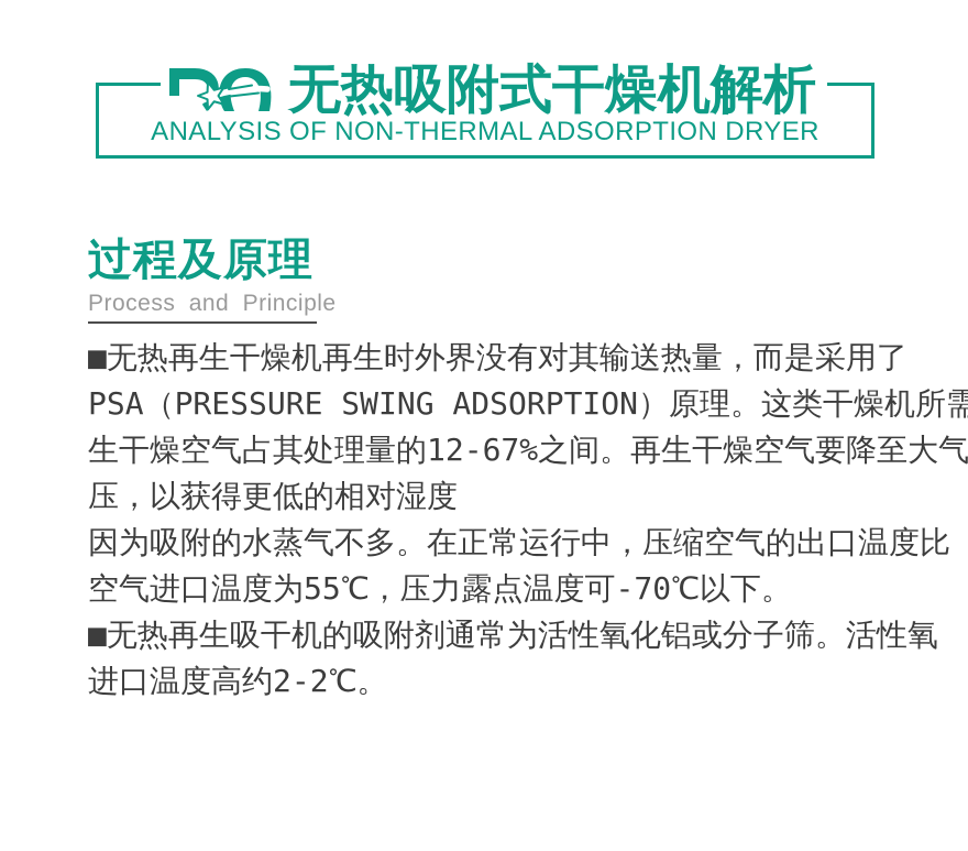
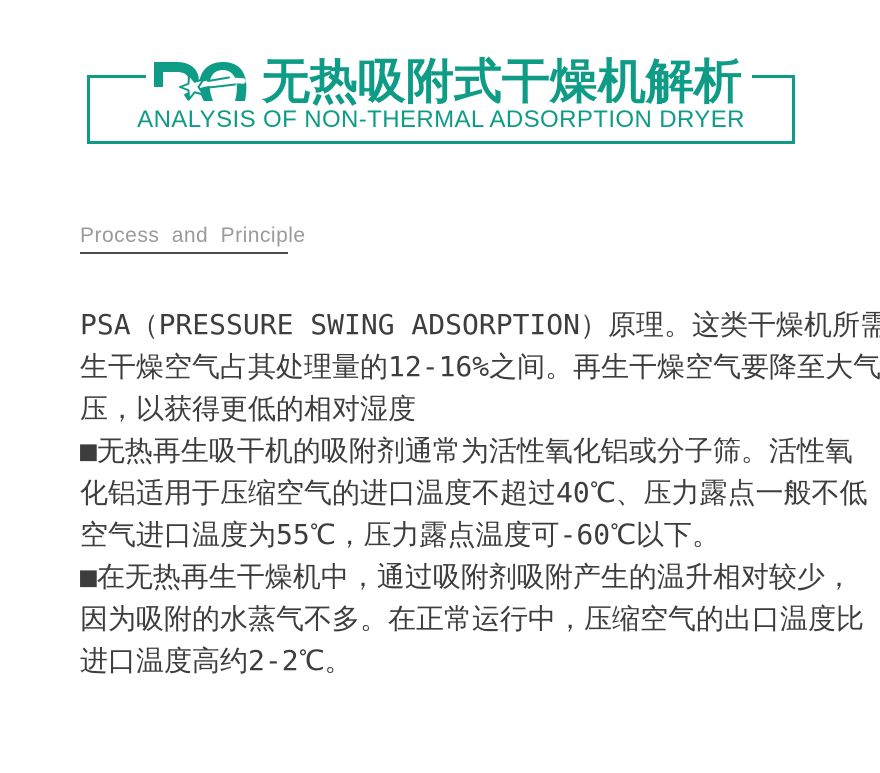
  无热吸附式干燥机解析
  ANALYSIS OF NON-THERMAL ADSORPTION DRYER
- 过程及原理
  Process and Principle
- ■无热再生干燥机再生时外界没有对其输送热量，而是采用了
  PSA（PRESSURE SWING ADSORPTION）原理。这类干燥机所需
- 生干燥空气占其处理量的12-67%之间。再生干燥空气要降至大气
+ 生干燥空气占其处理量的12-16%之间。再生干燥空气要降至大气
  压，以获得更低的相对湿度
- 因为吸附的水蒸气不多。在正常运行中，压缩空气的出口温度比
+ ■无热再生吸干机的吸附剂通常为活性氧化铝或分子筛。活性氧
+ 化铝适用于压缩空气的进口温度不超过40℃、压力露点一般不低
- 空气进口温度为55℃，压力露点温度可-70℃以下。
+ 空气进口温度为55℃，压力露点温度可-60℃以下。
+ ■在无热再生干燥机中，通过吸附剂吸附产生的温升相对较少，
- ■无热再生吸干机的吸附剂通常为活性氧化铝或分子筛。活性氧
+ 因为吸附的水蒸气不多。在正常运行中，压缩空气的出口温度比
  进口温度高约2-2℃。
